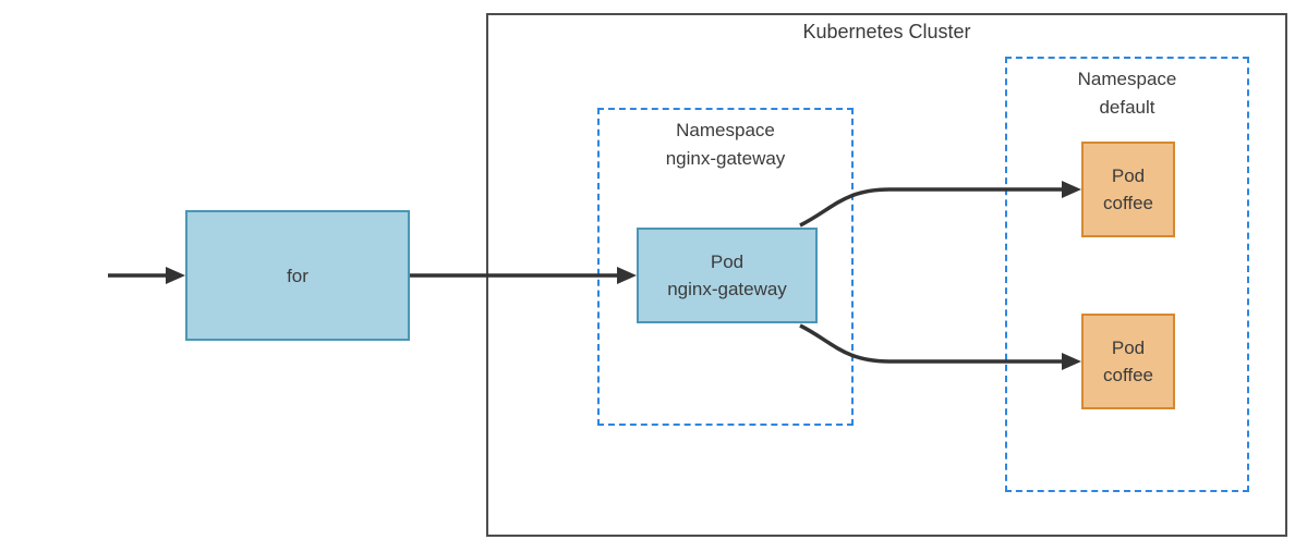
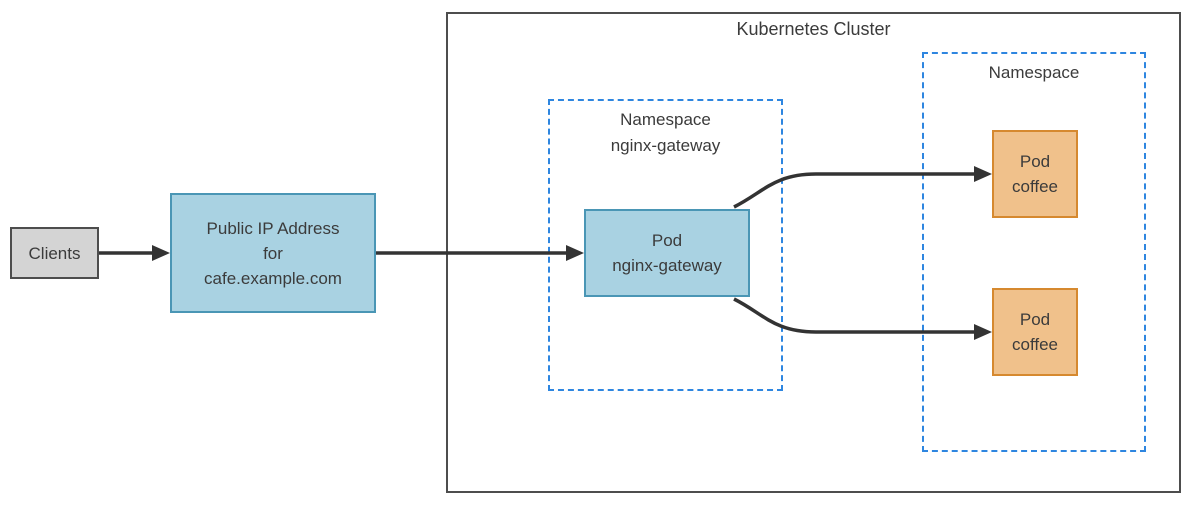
+ Clients
+ Public IP Address
  for
+ cafe.example.com
  Kubernetes Cluster
  Namespace
  nginx-gateway
  Pod
  nginx-gateway
  Namespace
- default
  Pod
  coffee
  Pod
  coffee
